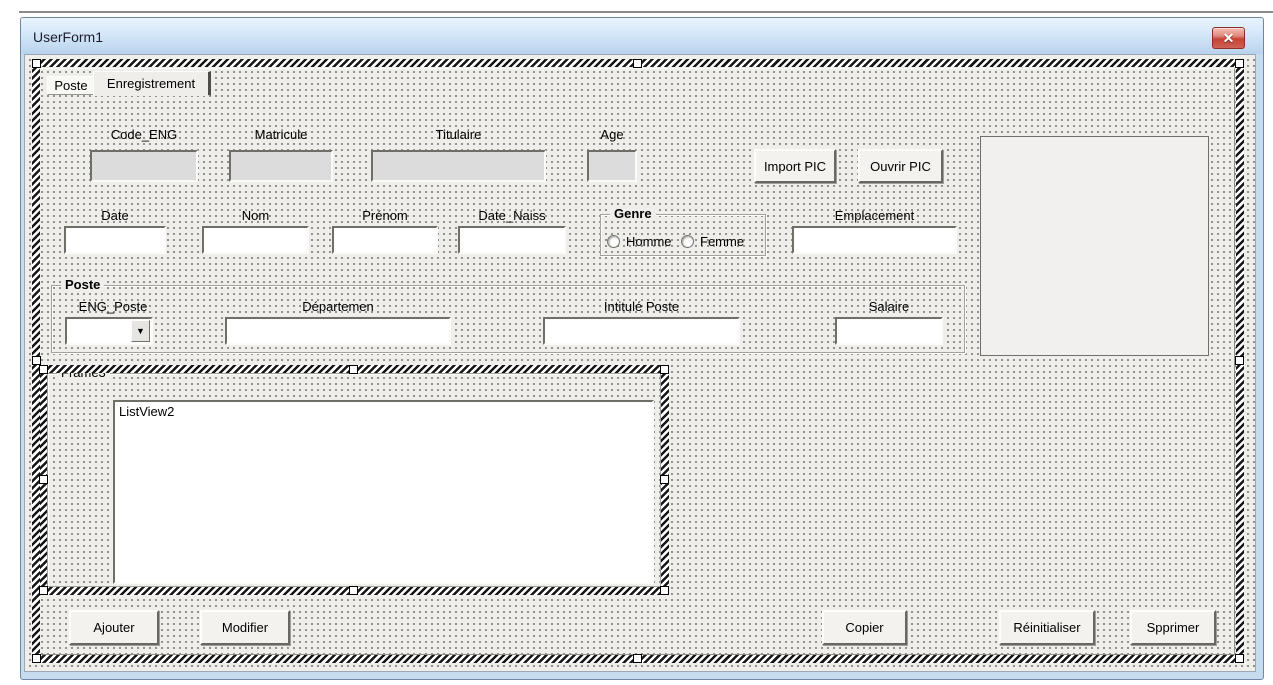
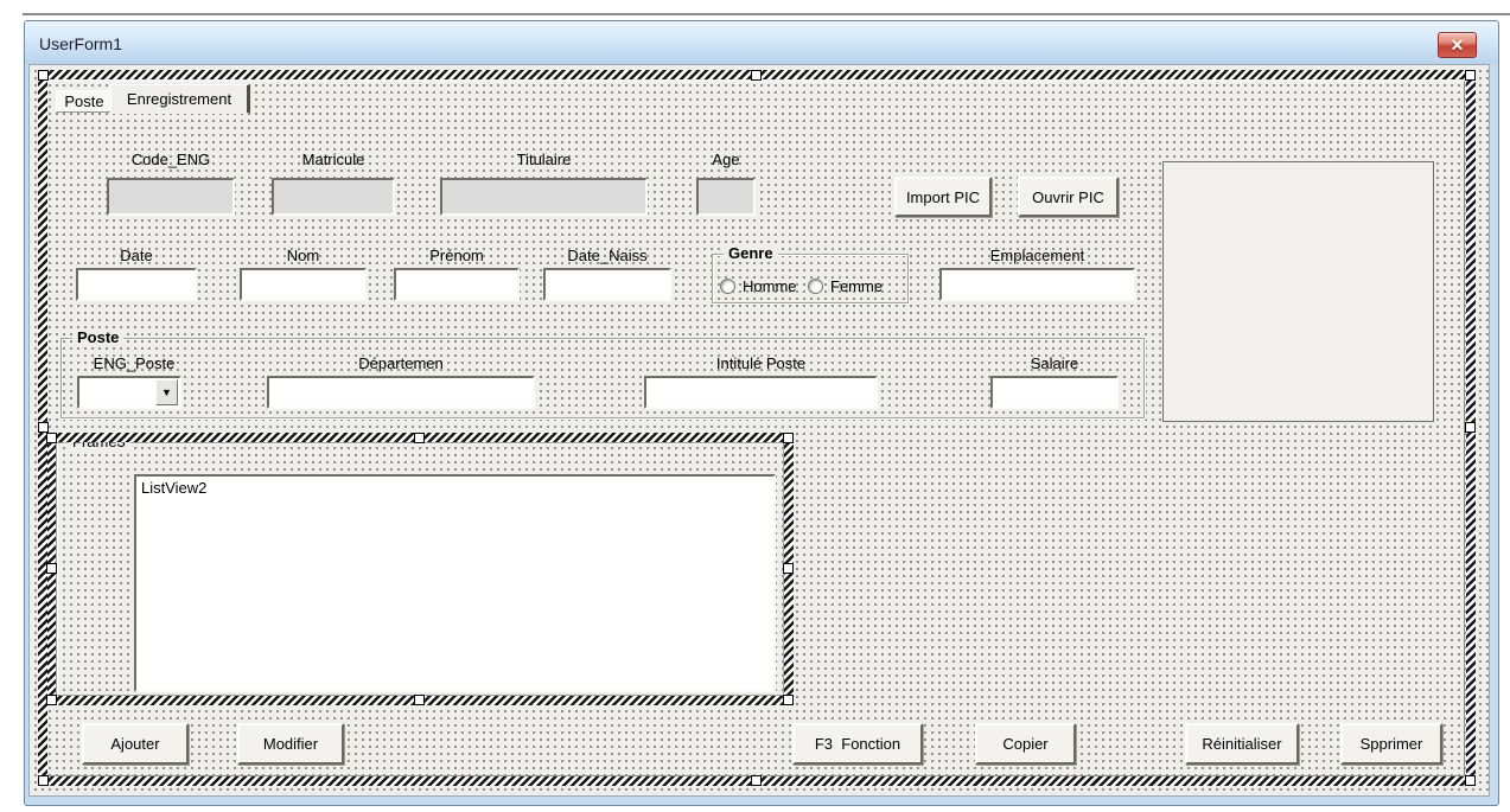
  UserForm1
  ✕
  Poste
  Enregistrement
  Code_ENG
  Matricule
  Titulaire
  Age
  Import PIC
  Ouvrir PIC
  Date
  Nom
  Prénom
  Date_Naiss
  Genre
  Homme
  Femme
  Emplacement
  Poste
  ENG_Poste
  ▼
  Départemen
  Intitulé Poste
  Salaire
  ListView2
  Ajouter
  Modifier
+ F3 Fonction
  Copier
  Réinitialiser
  Spprimer
